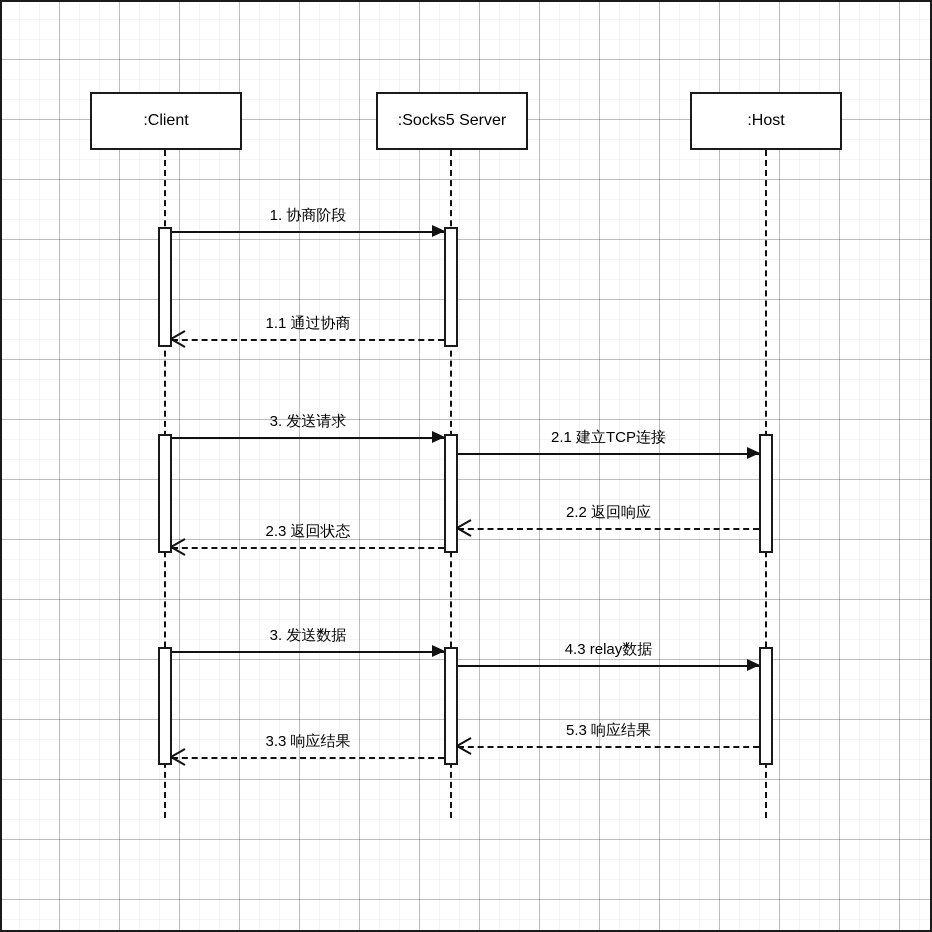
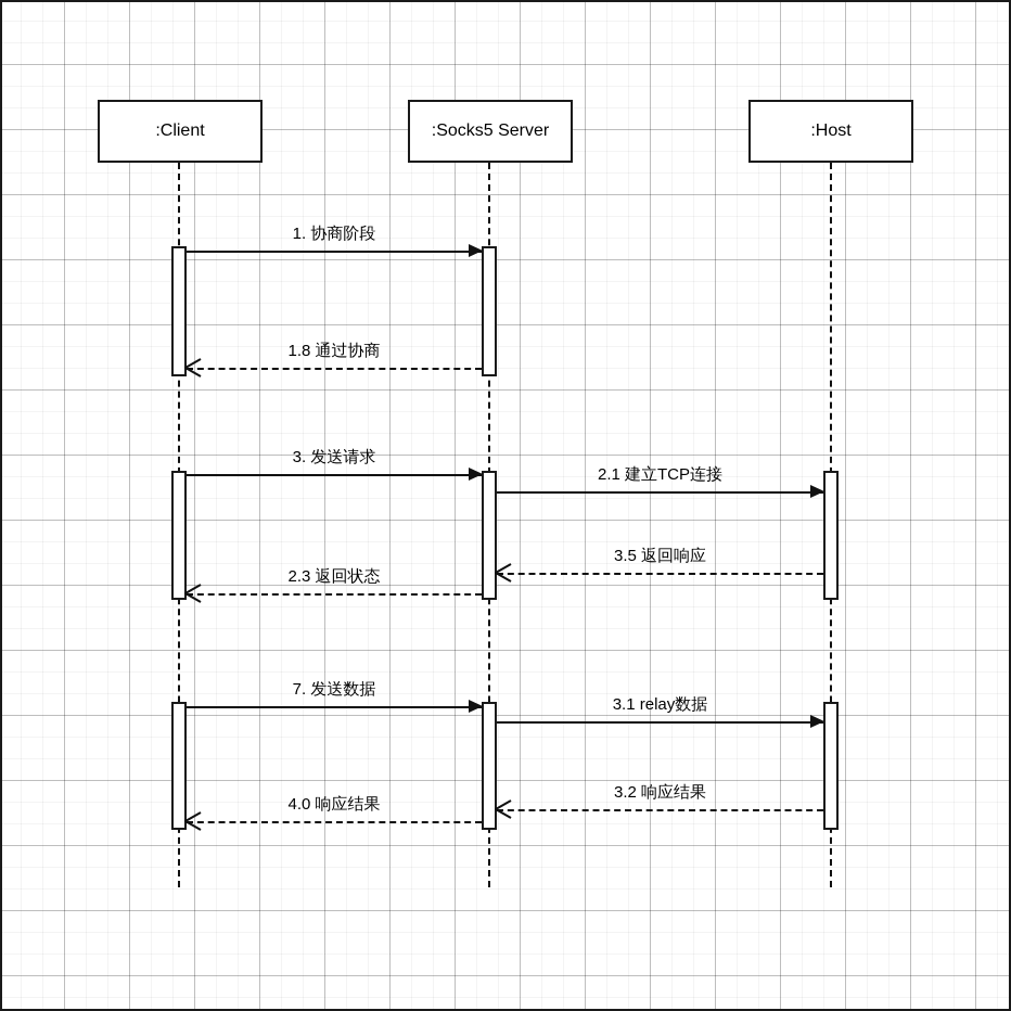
  1. 协商阶段
- 1.1 通过协商
+ 1.8 通过协商
  3. 发送请求
  2.1 建立TCP连接
- 2.2 返回响应
+ 3.5 返回响应
  2.3 返回状态
- 3. 发送数据
+ 7. 发送数据
- 4.3 relay数据
+ 3.1 relay数据
- 5.3 响应结果
+ 3.2 响应结果
- 3.3 响应结果
+ 4.0 响应结果
  :Client
  :Socks5 Server
  :Host
